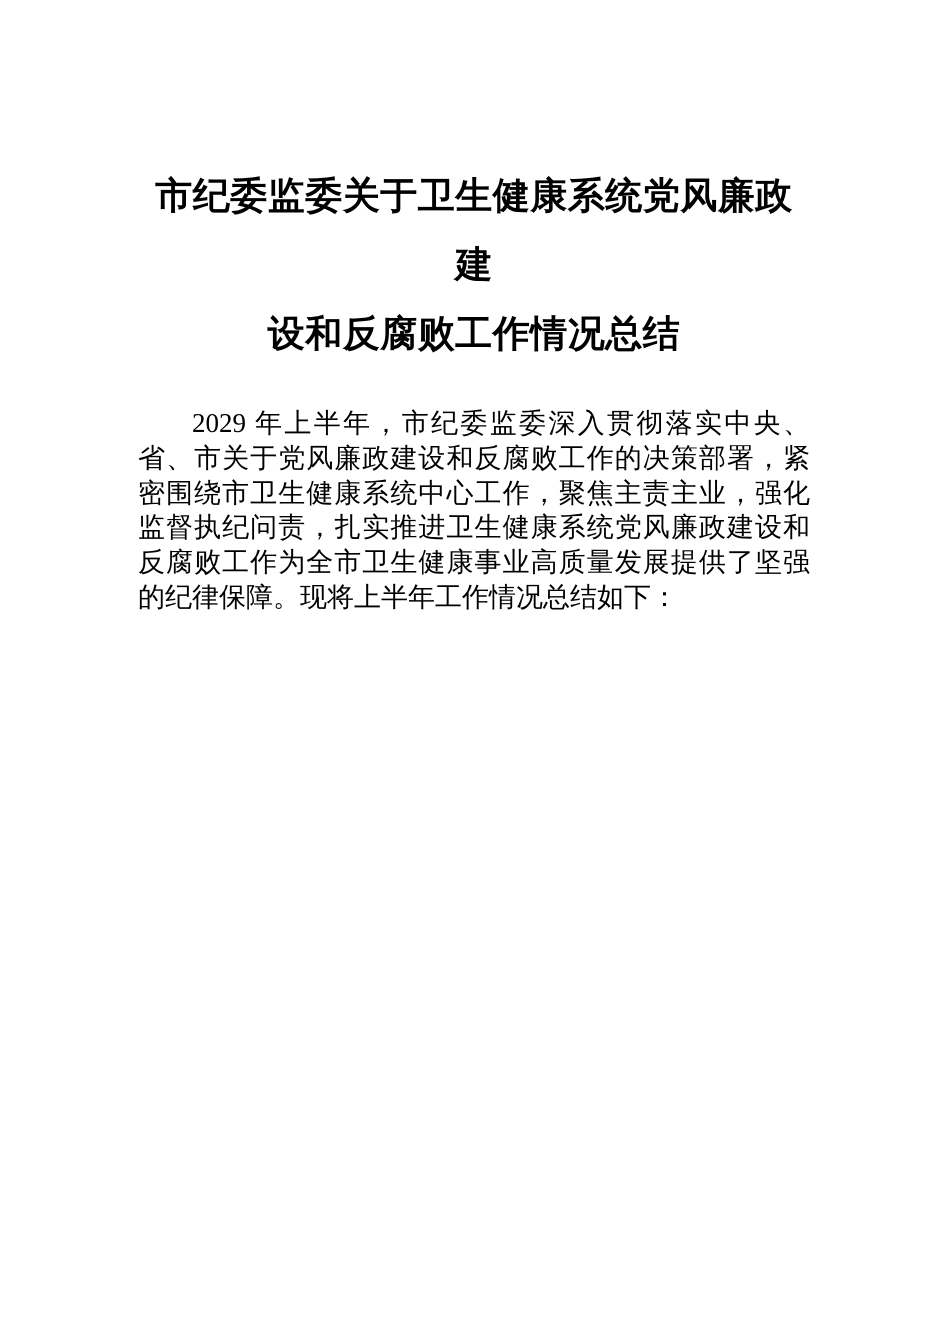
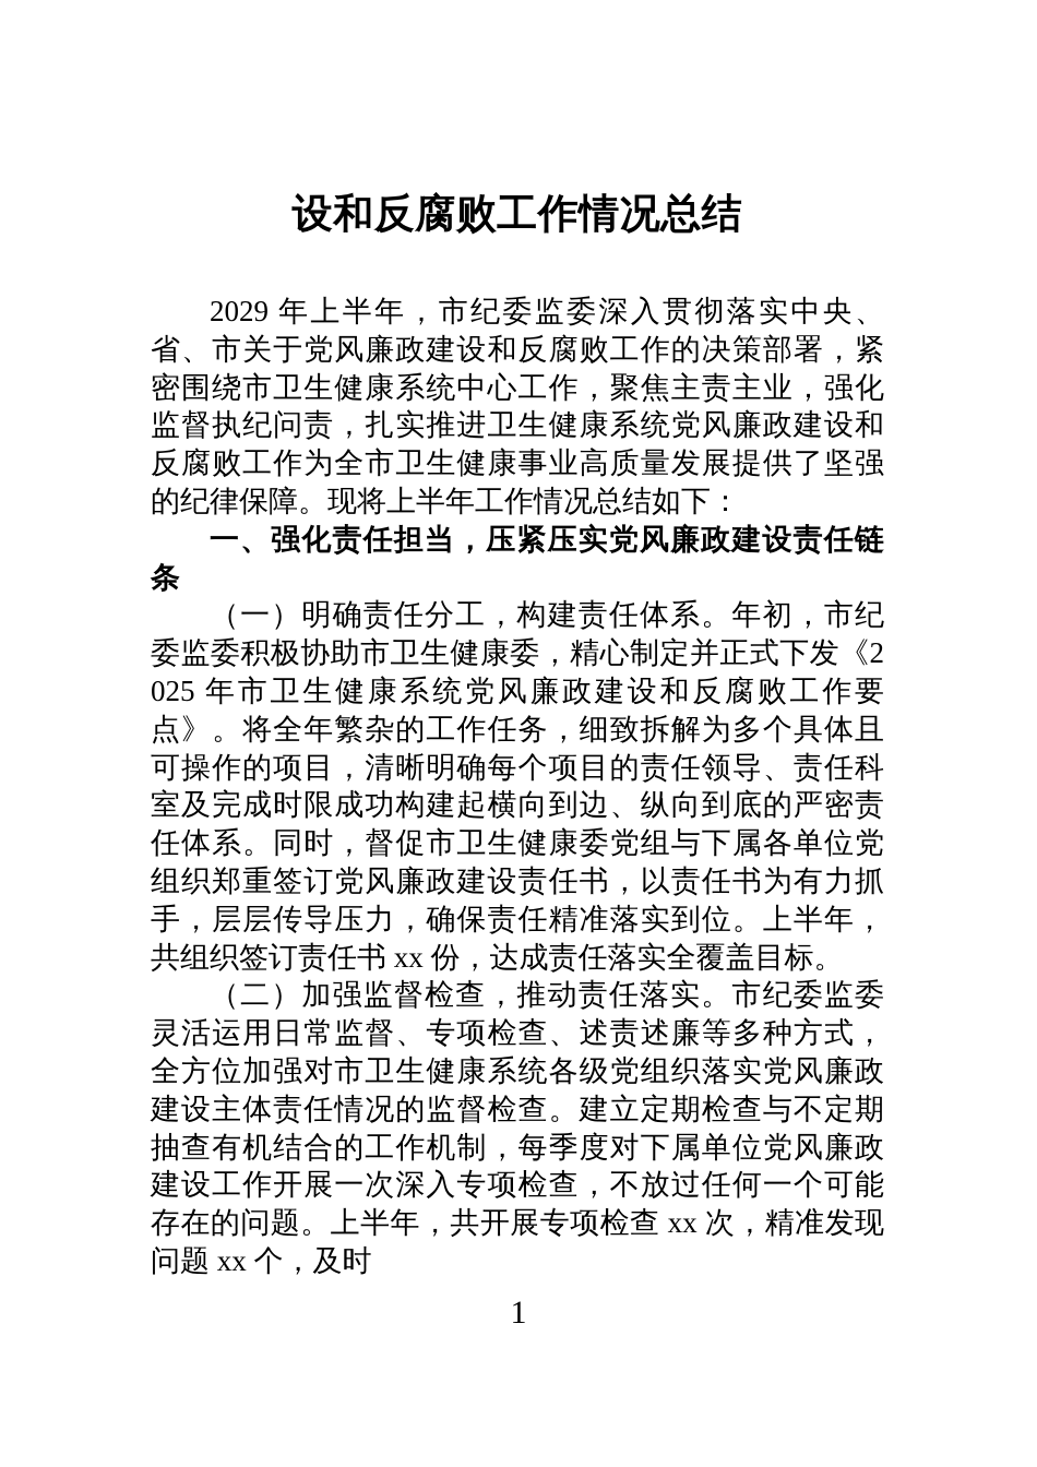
- 市纪委监委关于卫生健康系统党风廉政建
  设和反腐败工作情况总结
  2029 年上半年，市纪委监委深入贯彻落实中央、省、市关于党风廉政建设和反腐败工作的决策部署，紧密围绕市卫生健康系统中心工作，聚焦主责主业，强化监督执纪问责，扎实推进卫生健康系统党风廉政建设和反腐败工作为全市卫生健康事业高质量发展提供了坚强的纪律保障。现将上半年工作情况总结如下：
+ 一、强化责任担当，压紧压实党风廉政建设责任链条
+ （一）明确责任分工，构建责任体系。年初，市纪委监委积极协助市卫生健康委，精心制定并正式下发《2025 年市卫生健康系统党风廉政建设和反腐败工作要点》。将全年繁杂的工作任务，细致拆解为多个具体且可操作的项目，清晰明确每个项目的责任领导、责任科室及完成时限成功构建起横向到边、纵向到底的严密责任体系。同时，督促市卫生健康委党组与下属各单位党组织郑重签订党风廉政建设责任书，以责任书为有力抓手，层层传导压力，确保责任精准落实到位。上半年，共组织签订责任书 xx 份，达成责任落实全覆盖目标。
+ （二）加强监督检查，推动责任落实。市纪委监委灵活运用日常监督、专项检查、述责述廉等多种方式，全方位加强对市卫生健康系统各级党组织落实党风廉政建设主体责任情况的监督检查。建立定期检查与不定期抽查有机结合的工作机制，每季度对下属单位党风廉政建设工作开展一次深入专项检查，不放过任何一个可能存在的问题。上半年，共开展专项检查 xx 次，精准发现问题 xx 个，及时
+ 1
